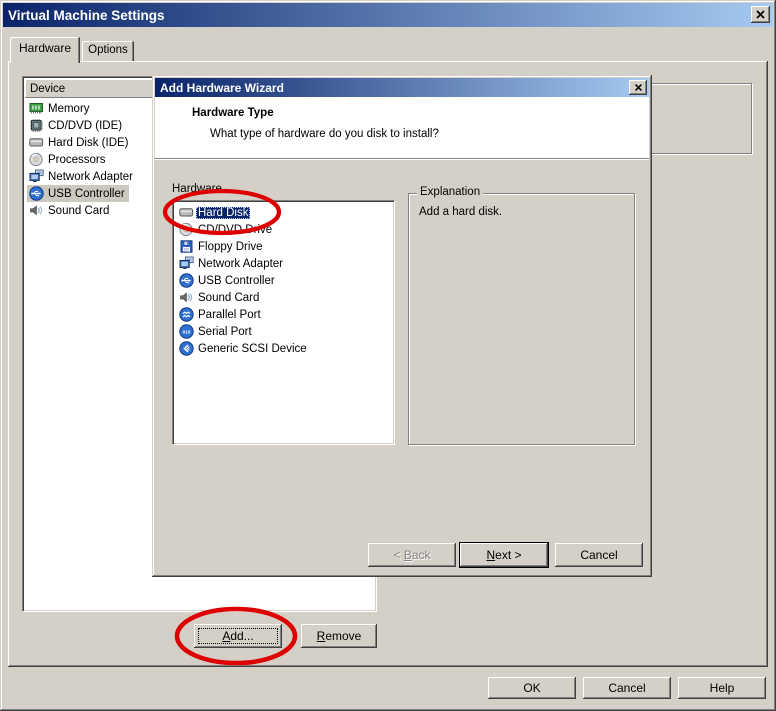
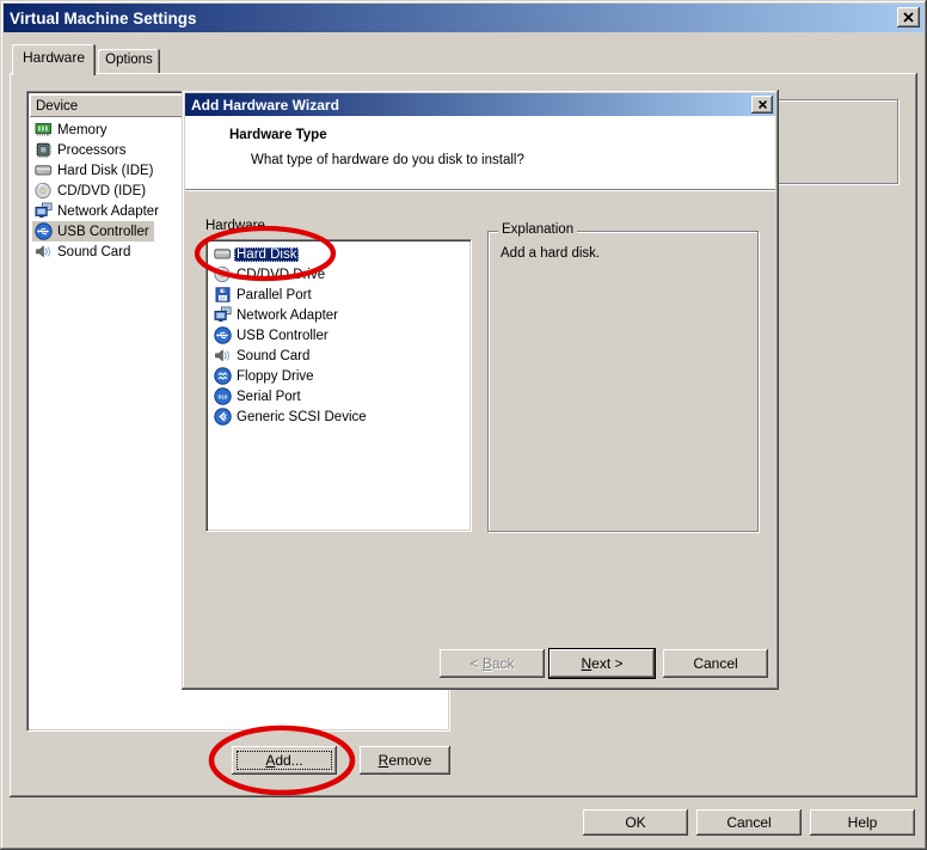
  Virtual Machine Settings
  Hardware
  Options
  Device
  Memory
- CD/DVD (IDE)
+ Processors
  Hard Disk (IDE)
- Processors
+ CD/DVD (IDE)
  Network Adapter
  USB Controller
  Sound Card
  Add...
  Remove
  OK
  Cancel
  Help
  Add Hardware Wizard
  Hardware Type
  What type of hardware do you disk to install?
  Hardwar
  Hard Disk
  CD/DVDve
- Floppy Drive
+ Parallel Port
  Network Adapter
  USB Controller
  Sound Card
- Parallel Port
+ Floppy Drive
  Serial Port
  Generic SCSI Device
  Explanation
  Add a hard disk.
  < Back
  Next >
  Cancel
